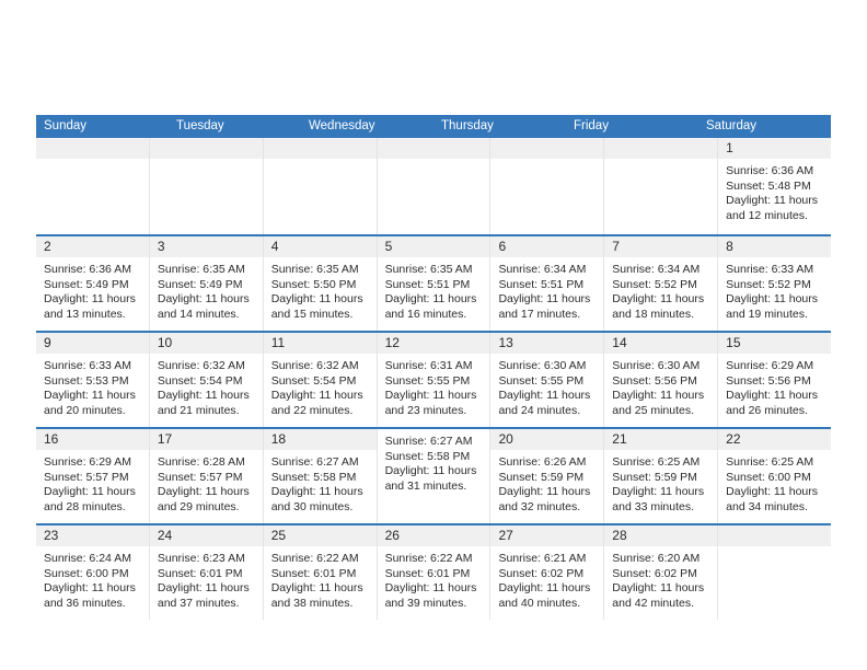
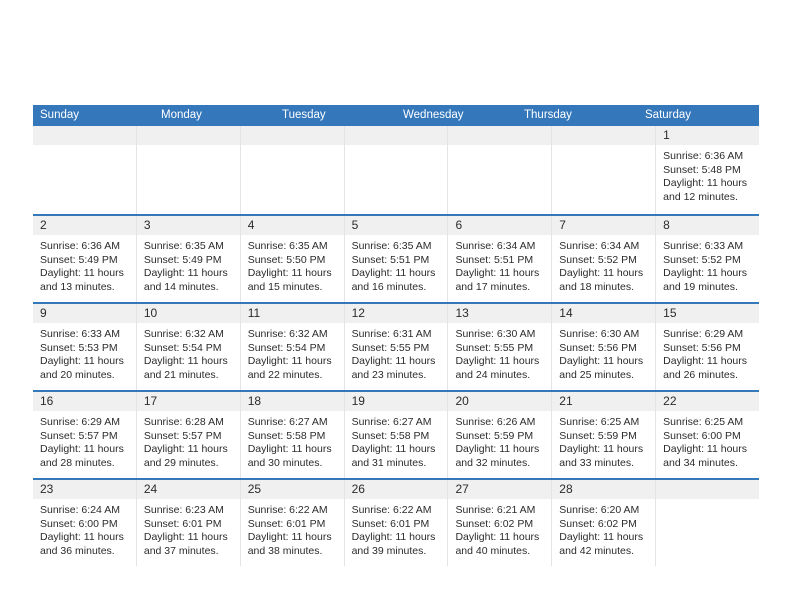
  Sunday
+ Monday
  Tuesday
  Wednesday
  Thursday
- Friday
  Saturday
  1
  Sunrise: 6:36 AM
  Sunset: 5:48 PM
  Daylight: 11 hours
  and 12 minutes.
  2
  Sunrise: 6:36 AM
  Sunset: 5:49 PM
  Daylight: 11 hours
  and 13 minutes.
  3
  Sunrise: 6:35 AM
  Sunset: 5:49 PM
  Daylight: 11 hours
  and 14 minutes.
  4
  Sunrise: 6:35 AM
  Sunset: 5:50 PM
  Daylight: 11 hours
  and 15 minutes.
  5
  Sunrise: 6:35 AM
  Sunset: 5:51 PM
  Daylight: 11 hours
  and 16 minutes.
  6
  Sunrise: 6:34 AM
  Sunset: 5:51 PM
  Daylight: 11 hours
  and 17 minutes.
  7
  Sunrise: 6:34 AM
  Sunset: 5:52 PM
  Daylight: 11 hours
  and 18 minutes.
  8
  Sunrise: 6:33 AM
  Sunset: 5:52 PM
  Daylight: 11 hours
  and 19 minutes.
  9
  Sunrise: 6:33 AM
  Sunset: 5:53 PM
  Daylight: 11 hours
  and 20 minutes.
  10
  Sunrise: 6:32 AM
  Sunset: 5:54 PM
  Daylight: 11 hours
  and 21 minutes.
  11
  Sunrise: 6:32 AM
  Sunset: 5:54 PM
  Daylight: 11 hours
  and 22 minutes.
  12
  Sunrise: 6:31 AM
  Sunset: 5:55 PM
  Daylight: 11 hours
  and 23 minutes.
  13
  Sunrise: 6:30 AM
  Sunset: 5:55 PM
  Daylight: 11 hours
  and 24 minutes.
  14
  Sunrise: 6:30 AM
  Sunset: 5:56 PM
  Daylight: 11 hours
  and 25 minutes.
  15
  Sunrise: 6:29 AM
  Sunset: 5:56 PM
  Daylight: 11 hours
  and 26 minutes.
  16
  Sunrise: 6:29 AM
  Sunset: 5:57 PM
  Daylight: 11 hours
  and 28 minutes.
  17
  Sunrise: 6:28 AM
  Sunset: 5:57 PM
  Daylight: 11 hours
  and 29 minutes.
  18
  Sunrise: 6:27 AM
  Sunset: 5:58 PM
  Daylight: 11 hours
  and 30 minutes.
+ 19
  Sunrise: 6:27 AM
  Sunset: 5:58 PM
  Daylight: 11 hours
  and 31 minutes.
  20
  Sunrise: 6:26 AM
  Sunset: 5:59 PM
  Daylight: 11 hours
  and 32 minutes.
  21
  Sunrise: 6:25 AM
  Sunset: 5:59 PM
  Daylight: 11 hours
  and 33 minutes.
  22
  Sunrise: 6:25 AM
  Sunset: 6:00 PM
  Daylight: 11 hours
  and 34 minutes.
  23
  Sunrise: 6:24 AM
  Sunset: 6:00 PM
  Daylight: 11 hours
  and 36 minutes.
  24
  Sunrise: 6:23 AM
  Sunset: 6:01 PM
  Daylight: 11 hours
  and 37 minutes.
  25
  Sunrise: 6:22 AM
  Sunset: 6:01 PM
  Daylight: 11 hours
  and 38 minutes.
  26
  Sunrise: 6:22 AM
  Sunset: 6:01 PM
  Daylight: 11 hours
  and 39 minutes.
  27
  Sunrise: 6:21 AM
  Sunset: 6:02 PM
  Daylight: 11 hours
  and 40 minutes.
  28
  Sunrise: 6:20 AM
  Sunset: 6:02 PM
  Daylight: 11 hours
  and 42 minutes.
